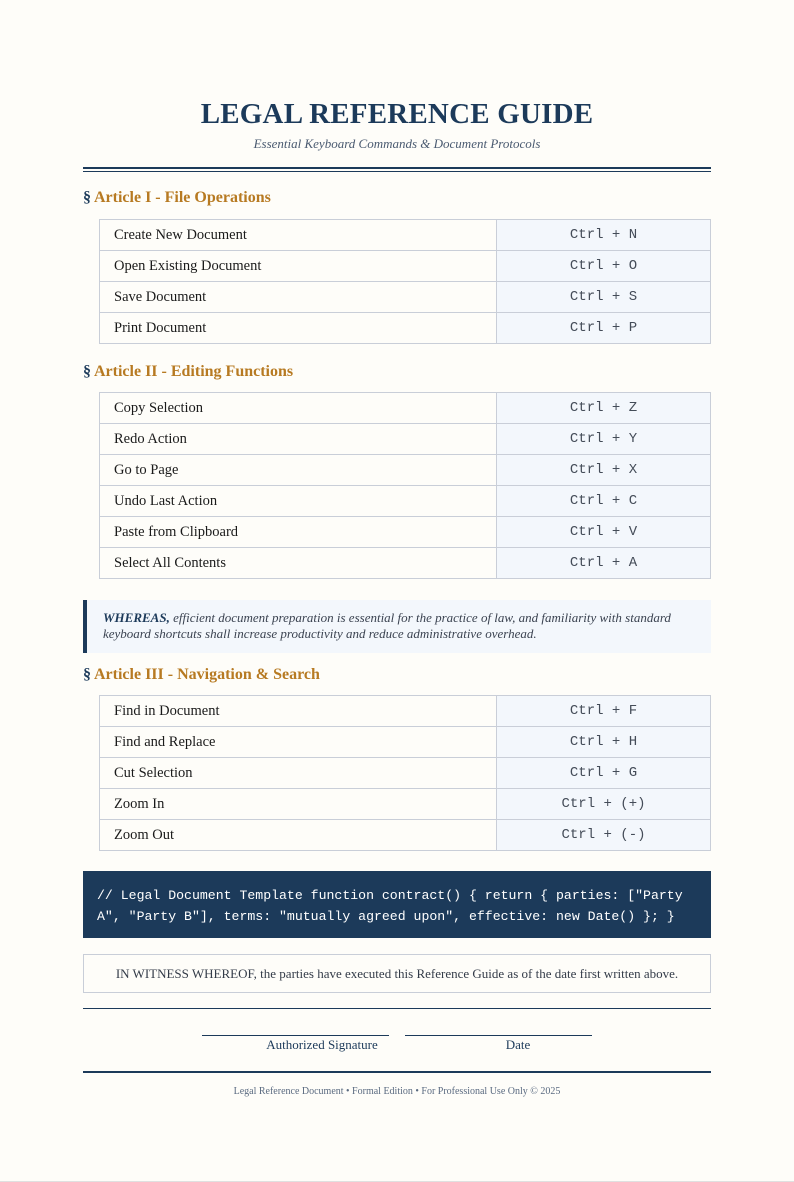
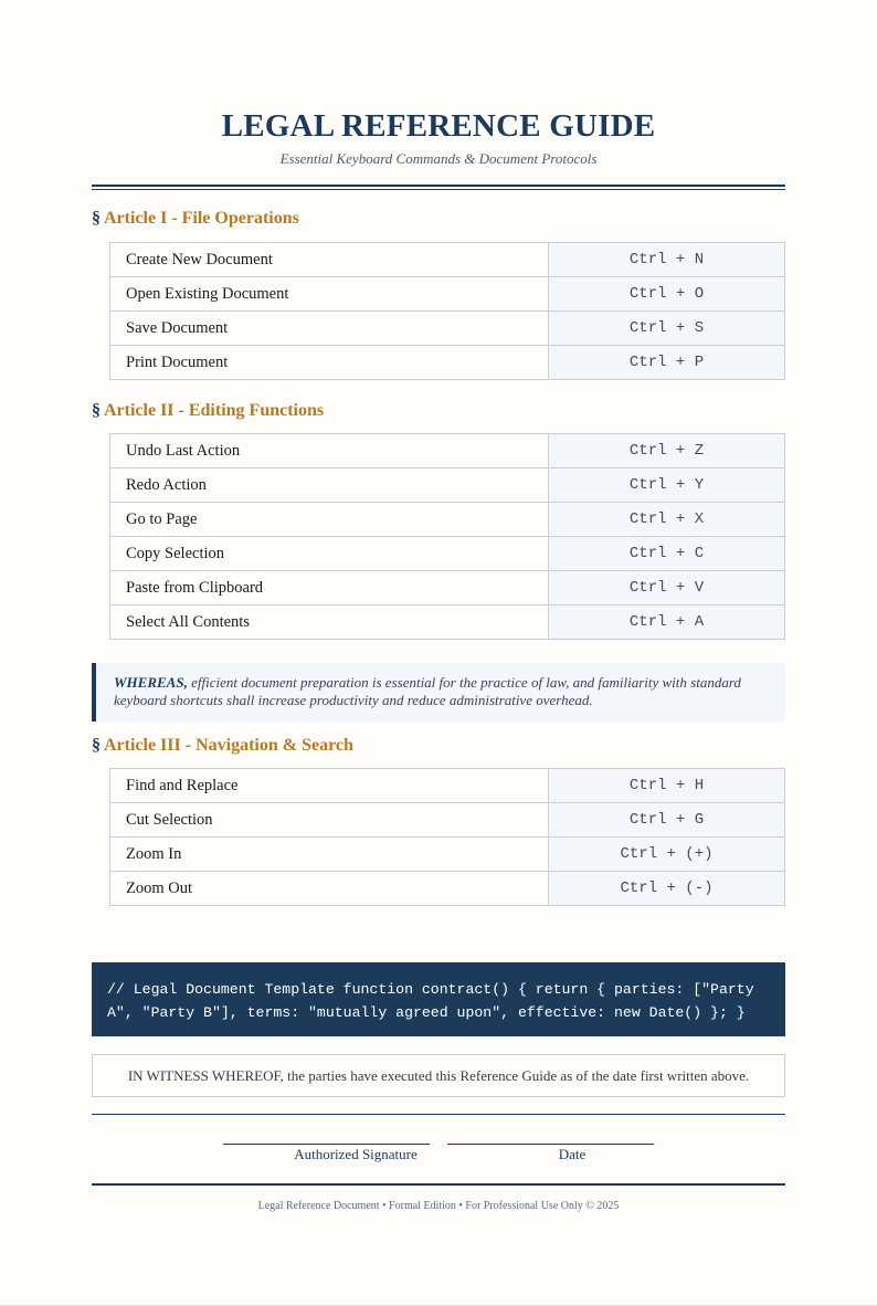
  LEGAL REFERENCE GUIDE
  Essential Keyboard Commands & Document Protocols
  § Article I - File Operations
  Create New Document	Ctrl + N
  Open Existing Document	Ctrl + O
  Save Document	Ctrl + S
  Print Document	Ctrl + P
  § Article II - Editing Functions
- Copy Selection	Ctrl + Z
+ Undo Last Action	Ctrl + Z
  Redo Action	Ctrl + Y
  Go to Page	Ctrl + X
- Undo Last Action	Ctrl + C
+ Copy Selection	Ctrl + C
  Paste from Clipboard	Ctrl + V
  Select All Contents	Ctrl + A
  WHEREAS, efficient document preparation is essential for the practice of law, and familiarity with standard keyboard shortcuts shall increase productivity and reduce administrative overhead.
  § Article III - Navigation & Search
- Find in Document	Ctrl + F
  Find and Replace	Ctrl + H
  Cut Selection	Ctrl + G
  Zoom In	Ctrl + (+)
  Zoom Out	Ctrl + (-)
  // Legal Document Template function contract() { return { parties: ["Party A", "Party B"], terms: "mutually agreed upon", effective: new Date() }; }
  IN WITNESS WHEREOF, the parties have executed this Reference Guide as of the date first written above.
  Authorized Signature
  Date
  Legal Reference Document • Formal Edition • For Professional Use Only © 2025
